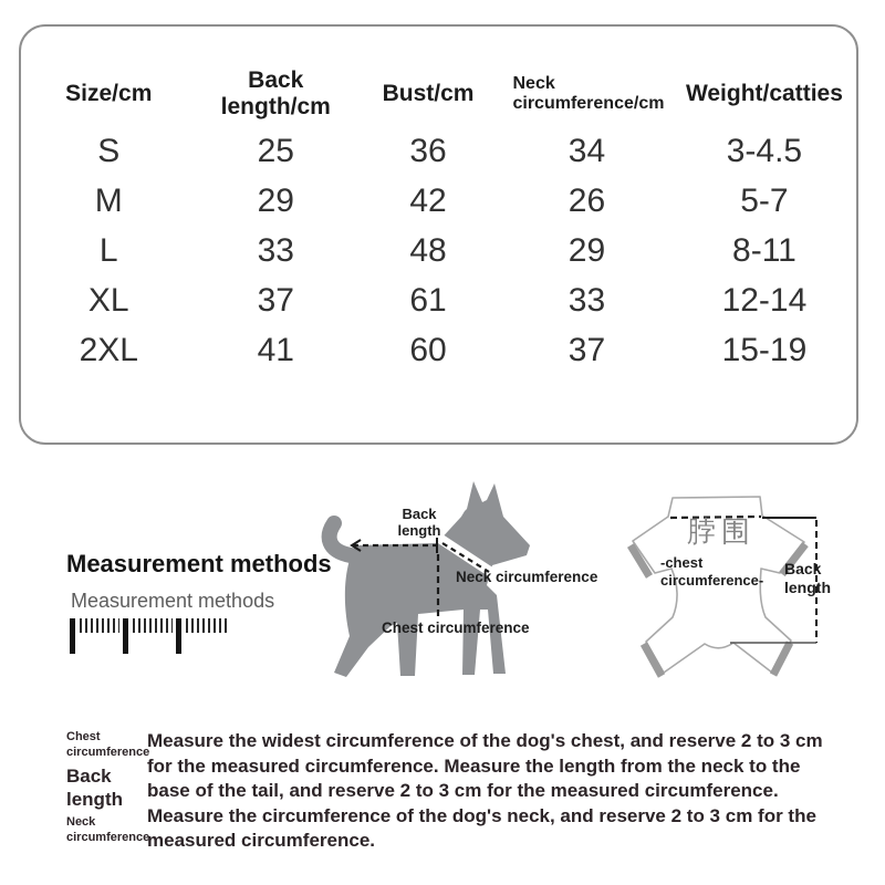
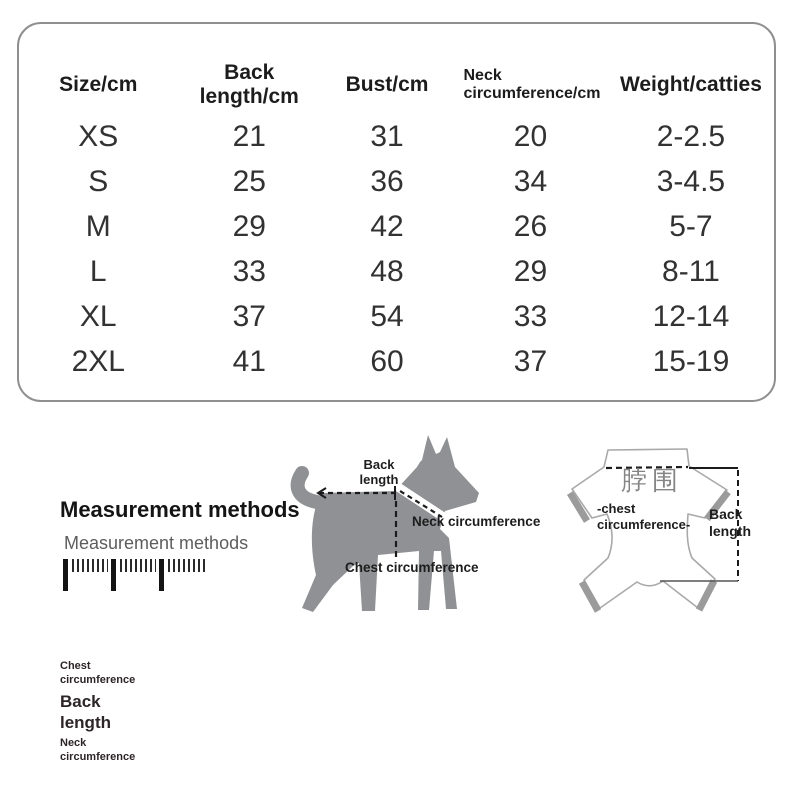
  Size/cm	Back length/cm	Bust/cm	Neck circumference/cm	Weight/catties
+ XS	21	31	20	2-2.5
  S	25	36	34	3-4.5
  M	29	42	26	5-7
  L	33	48	29	8-11
- XL	37	61	33	12-14
+ XL	37	54	33	12-14
  2XL	41	60	37	15-19
  Measurement methods
  Measurement methods
  Back length
  Neck circumference
  Chest circumference
  脖围
  -chest circumference-
  Back length
  Chest circumference
  Back length
  Neck circumference
- Measure the widest circumference of the dog's chest, and reserve 2 to 3 cm for the measured circumference. Measure the length from the neck to the base of the tail, and reserve 2 to 3 cm for the measured circumference. Measure the circumference of the dog's neck, and reserve 2 to 3 cm for the measured circumference.
